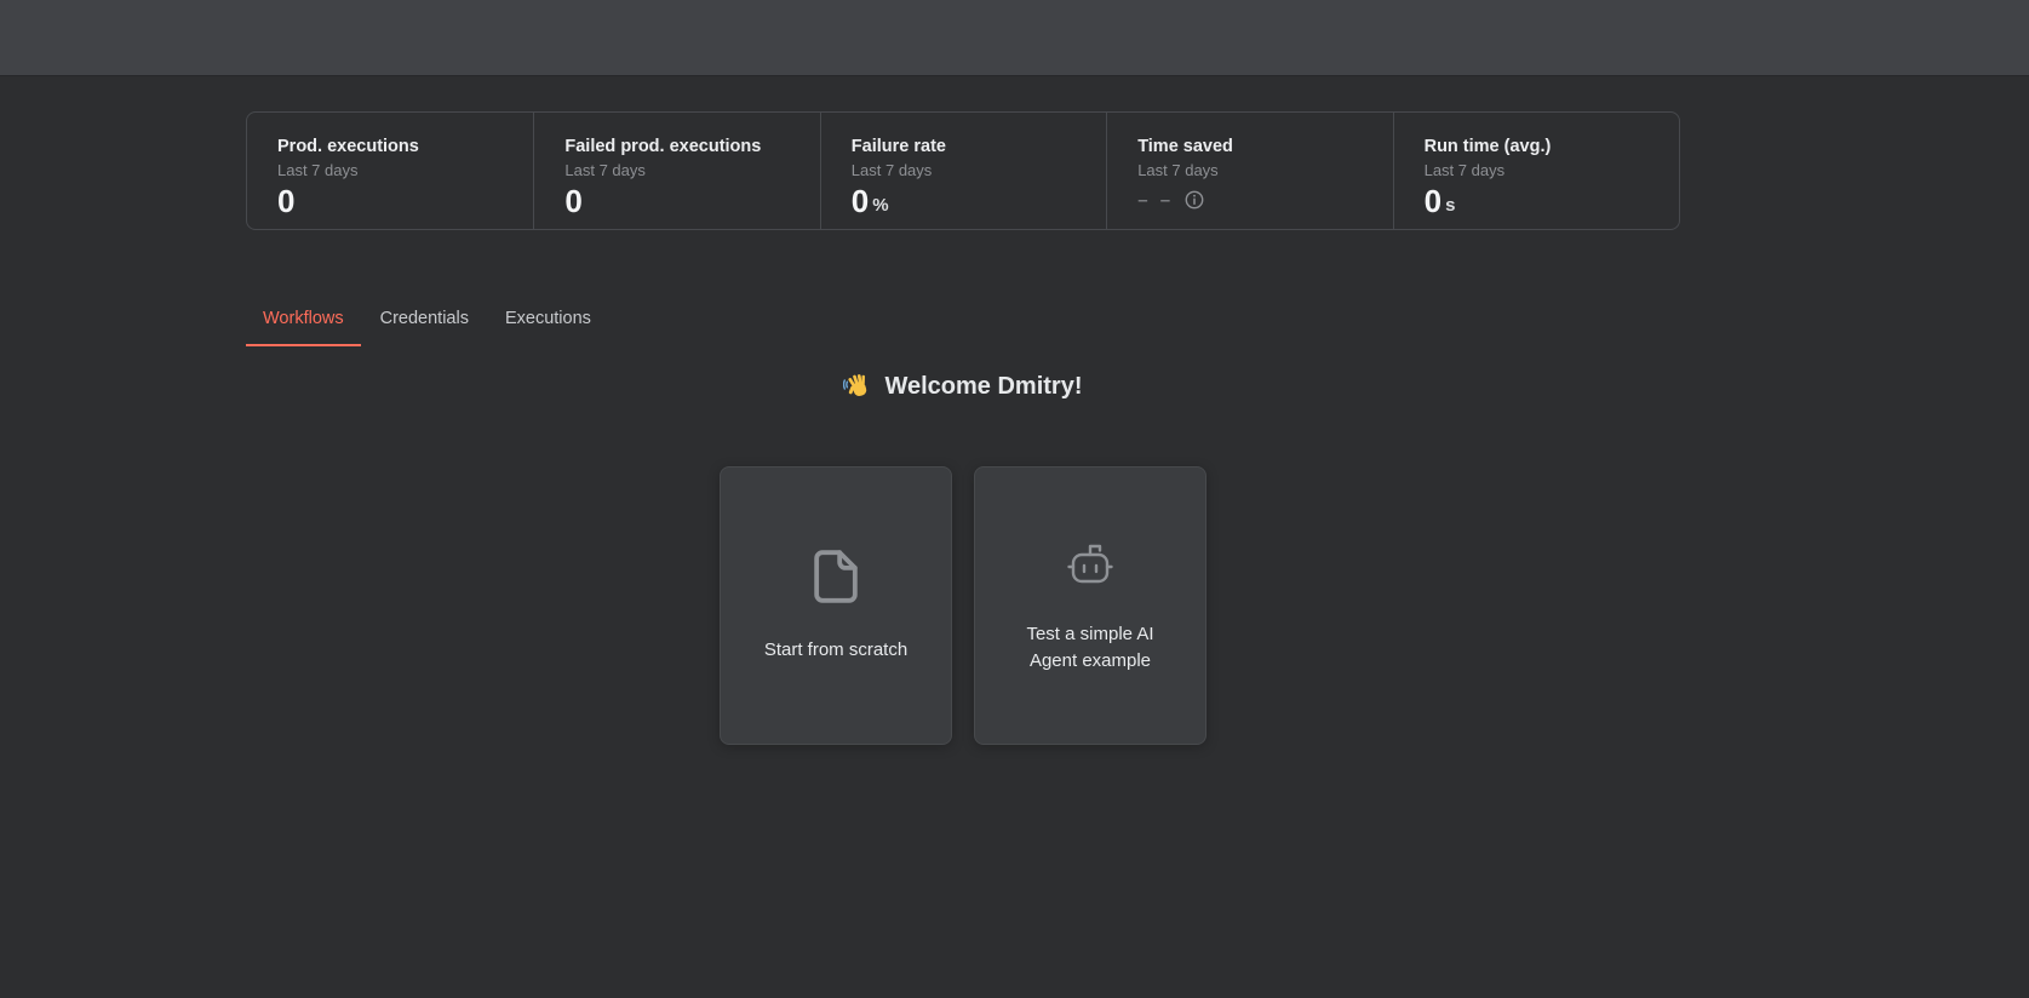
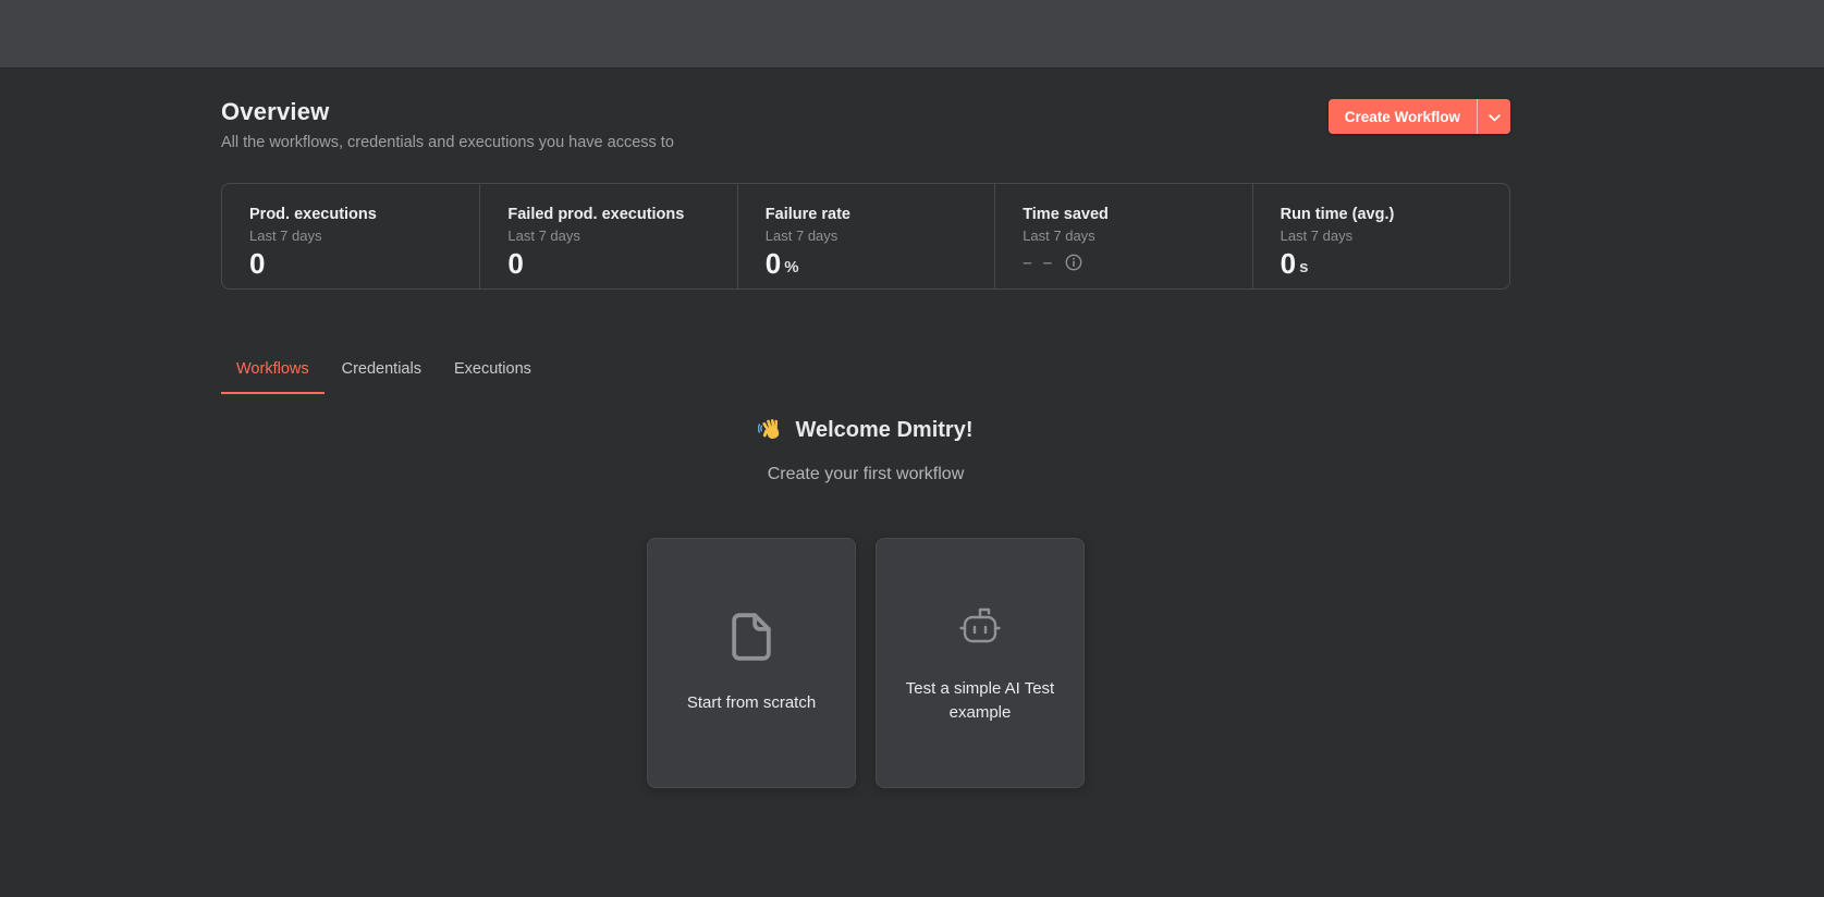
+ Overview
+ All the workflows, credentials and executions you have access to
+ Create Workflow
  Prod. executions
  Last 7 days
  0
  Failed prod. executions
  Last 7 days
  0
  Failure rate
  Last 7 days
  0
  %
  Time saved
  Last 7 days
  – –
  Run time (avg.)
  Last 7 days
  0
  s
  Workflows
  Credentials
  Executions
  Welcome Dmitry!
+ Create your first workflow
  Start from scratch
- Test a simple AI Agent example
+ Test a simple AI Test example
